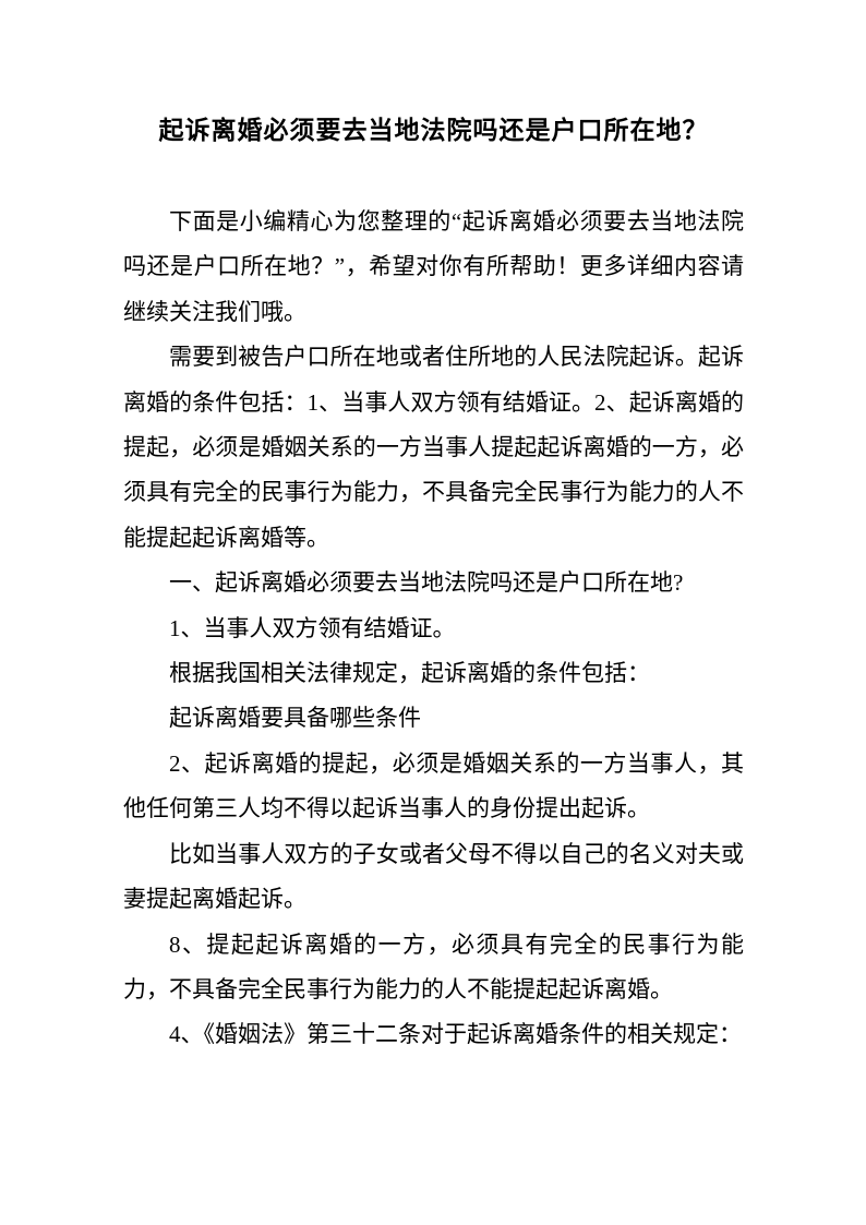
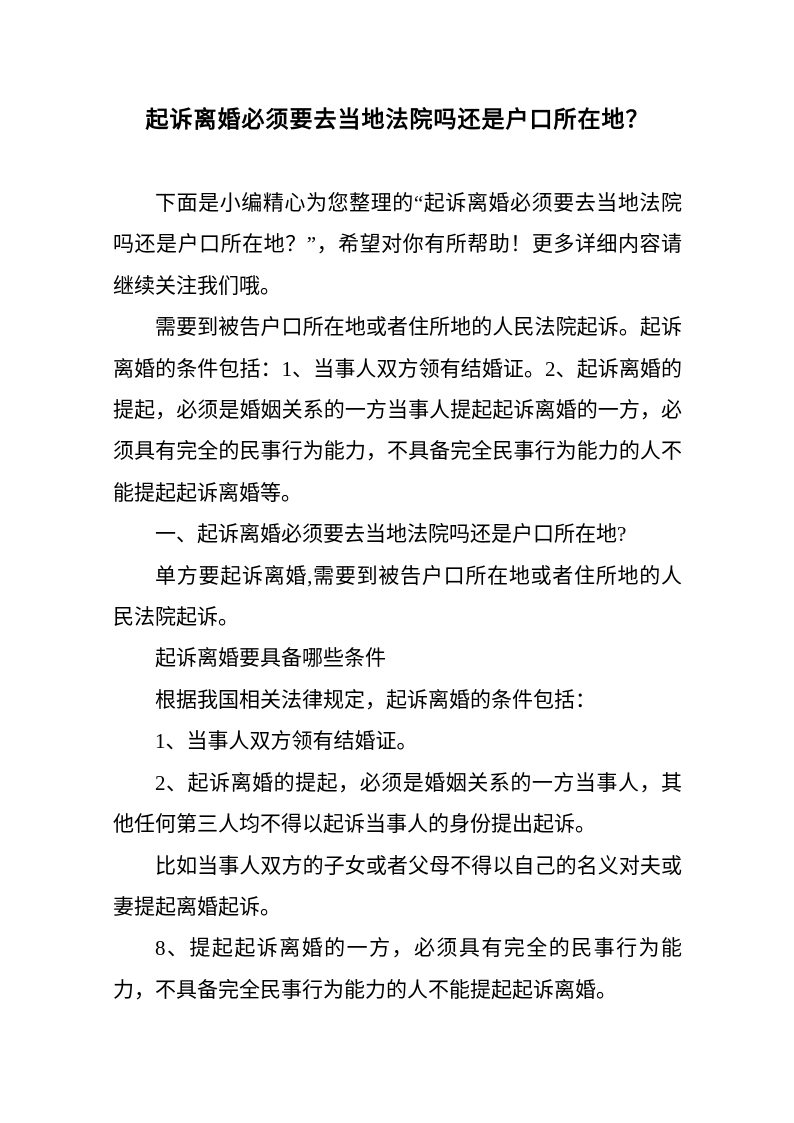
  起诉离婚必须要去当地法院吗还是户口所在地？
  下面是小编精心为您整理的“起诉离婚必须要去当地法院吗还是户口所在地？”，希望对你有所帮助！更多详细内容请继续关注我们哦。
  需要到被告户口所在地或者住所地的人民法院起诉。起诉离婚的条件包括：1、当事人双方领有结婚证。2、起诉离婚的提起，必须是婚姻关系的一方当事人提起起诉离婚的一方，必须具有完全的民事行为能力，不具备完全民事行为能力的人不能提起起诉离婚等。
  一、起诉离婚必须要去当地法院吗还是户口所在地?
+ 单方要起诉离婚,需要到被告户口所在地或者住所地的人民法院起诉。
- 1、当事人双方领有结婚证。
+ 起诉离婚要具备哪些条件
  根据我国相关法律规定，起诉离婚的条件包括：
- 起诉离婚要具备哪些条件
+ 1、当事人双方领有结婚证。
  2、起诉离婚的提起，必须是婚姻关系的一方当事人，其他任何第三人均不得以起诉当事人的身份提出起诉。
  比如当事人双方的子女或者父母不得以自己的名义对夫或妻提起离婚起诉。
  8、提起起诉离婚的一方，必须具有完全的民事行为能力，不具备完全民事行为能力的人不能提起起诉离婚。
- 4、《婚姻法》第三十二条对于起诉离婚条件的相关规定：
